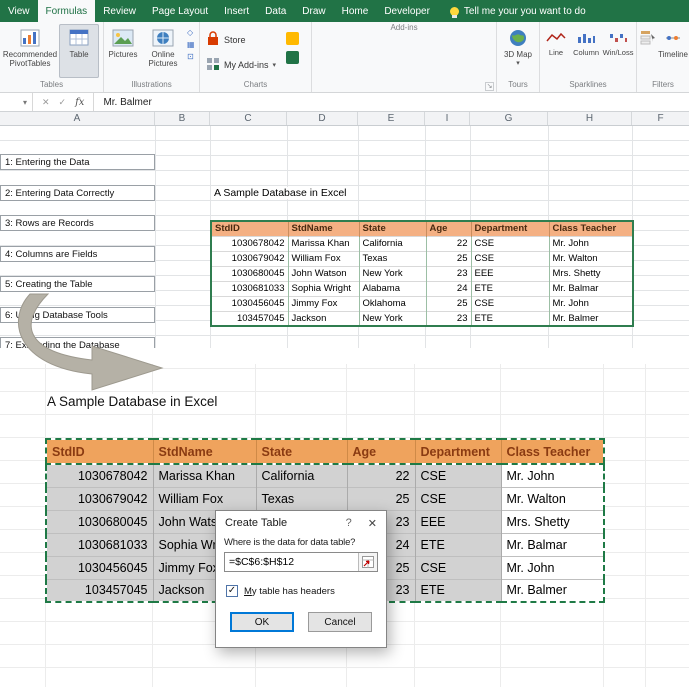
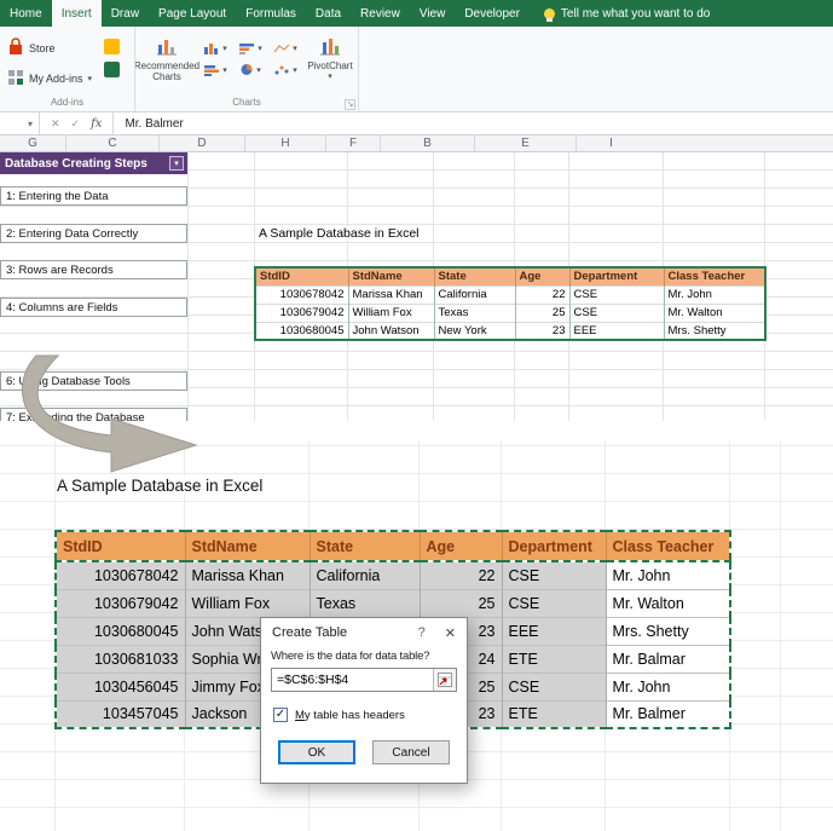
- View
+ Home
- Formulas
+ Insert
- Review
+ Draw
  Page Layout
- Insert
+ Formulas
  Data
- Draw
+ Review
- Home
+ View
  Developer
- Tell me your you want to do
+ Tell me what you want to do
- Recommended PivotTables
- Table
- Tables
- Pictures
- Online Pictures
- ◇
- ▦
- ⊡
- Illustrations
  Store
  My Add-ins
- Charts
+ Add-ins
+ Recommended Charts
+ PivotChart
- Add-ins
+ Charts
- 3D Map
- Tours
- Line
- Column
- Win/Loss
- Sparklines
- Timeline
- Filters
  ▾
  ✕
  ✓
  fx
  Mr. Balmer
- A
- B
+ G
  C
  D
- E
+ H
- I
+ F
- G
+ B
- H
+ E
- F
+ I
+ Database Creating Steps
  1: Entering the Data
  2: Entering Data Correctly
  3: Rows are Records
  4: Columns are Fields
- 5: Creating the Table
  6:g Database Tools
  7: Exding the Database
  A Sample Database in Excel
  StdID	StdName	State	Age	Department	Class Teacher
  1030678042	Marissa Khan	California	22	CSE	Mr. John
  1030679042	William Fox	Texas	25	CSE	Mr. Walton
  1030680045	John Watson	New York	23	EEE	Mrs. Shetty
- 1030681033	Sophia Wright	Alabama	24	ETE	Mr. Balmar
- 1030456045	Jimmy Fox	Oklahoma	25	CSE	Mr. John
- 103457045	Jackson	New York	23	ETE	Mr. Balmer
  A Sample Database in Excel
  StdID	StdName	State	Age	Department	Class Teacher
  1030678042	Marissa Khan	California	22	CSE	Mr. John
  1030679042	William Fox	Texas	25	CSE	Mr. Walton
  1030680045	John Wats		23	EEE	Mrs. Shetty
  1030681033	Sophia W		24	ETE	Mr. Balmar
  1030456045	Jimmy Fo		25	CSE	Mr. John
  103457045	Jackson		23	ETE	Mr. Balmer
  Create Table
  ?
  ✕
  Where is the data for data table?
- =$C$6:$H$12
+ =$C$6:$H$4
  ✓
  My table has headers
  OK
  Cancel
